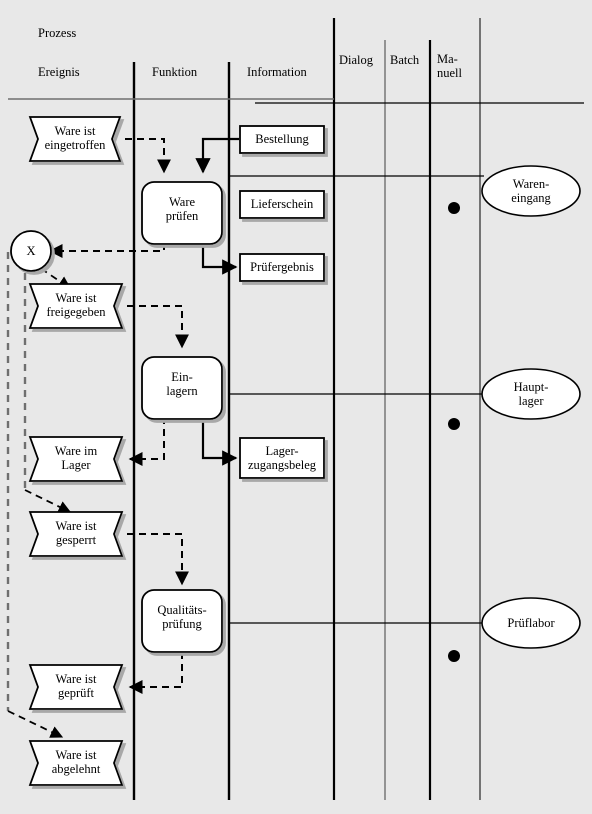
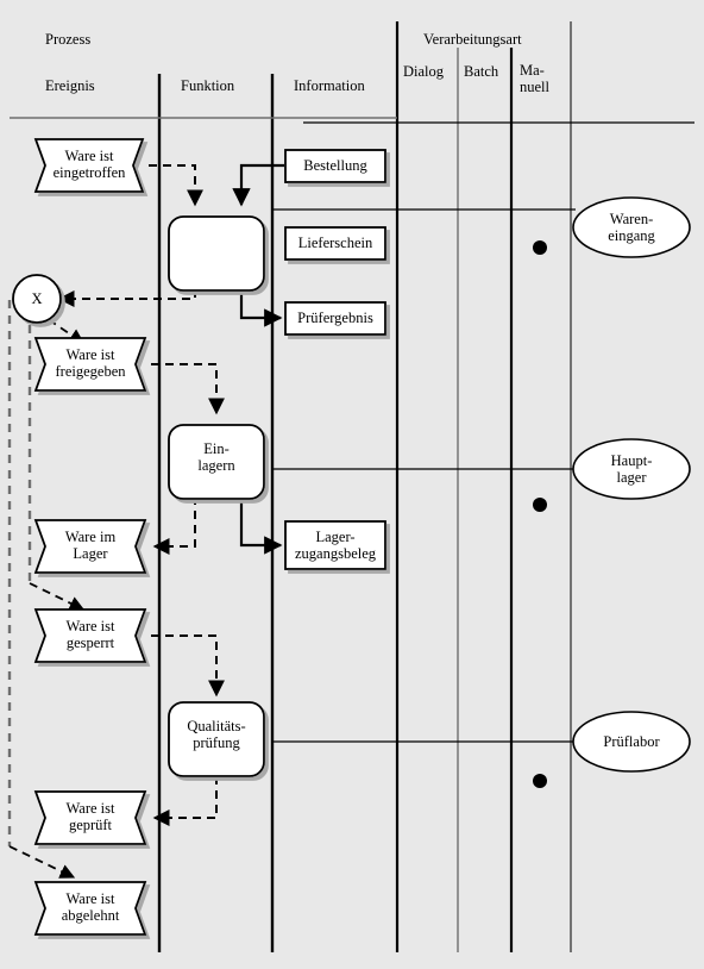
  Prozess
  Ereignis
  Funktion
  Information
+ Verarbeitungsart
  Dialog
  Batch
  Ma-
  nuell
  Ware ist
  eingetroffen
  Ware ist
  freigegeben
  Ware im
  Lager
  Ware ist
  gesperrt
  Ware ist
  geprüft
  Ware ist
  abgelehnt
  X
- Ware
- prüfen
  Ein-
  lagern
  Qualitäts-
  prüfung
  Bestellung
  Lieferschein
  Prüfergebnis
  Lager-
  zugangsbeleg
  Waren-
  eingang
  Haupt-
  lager
  Prüflabor
